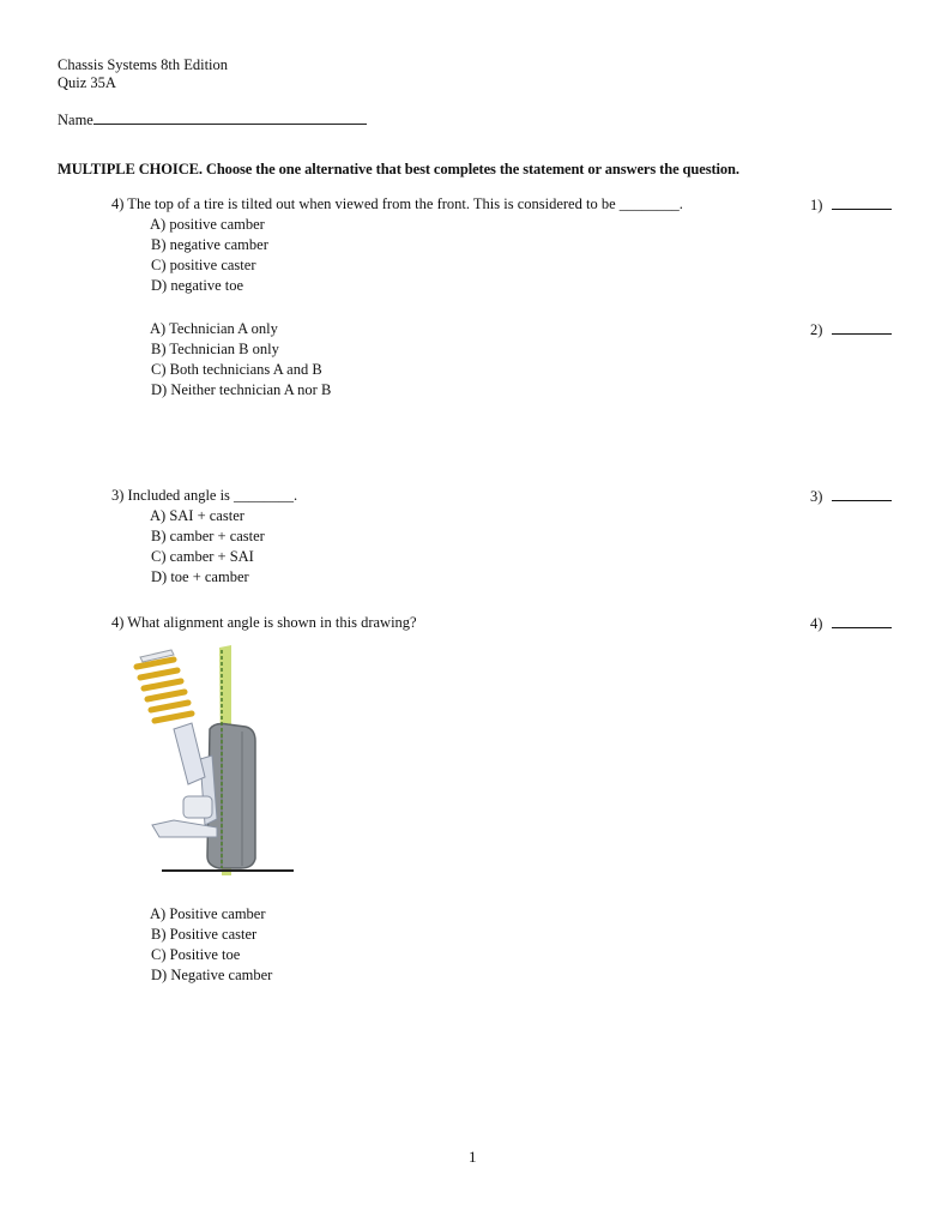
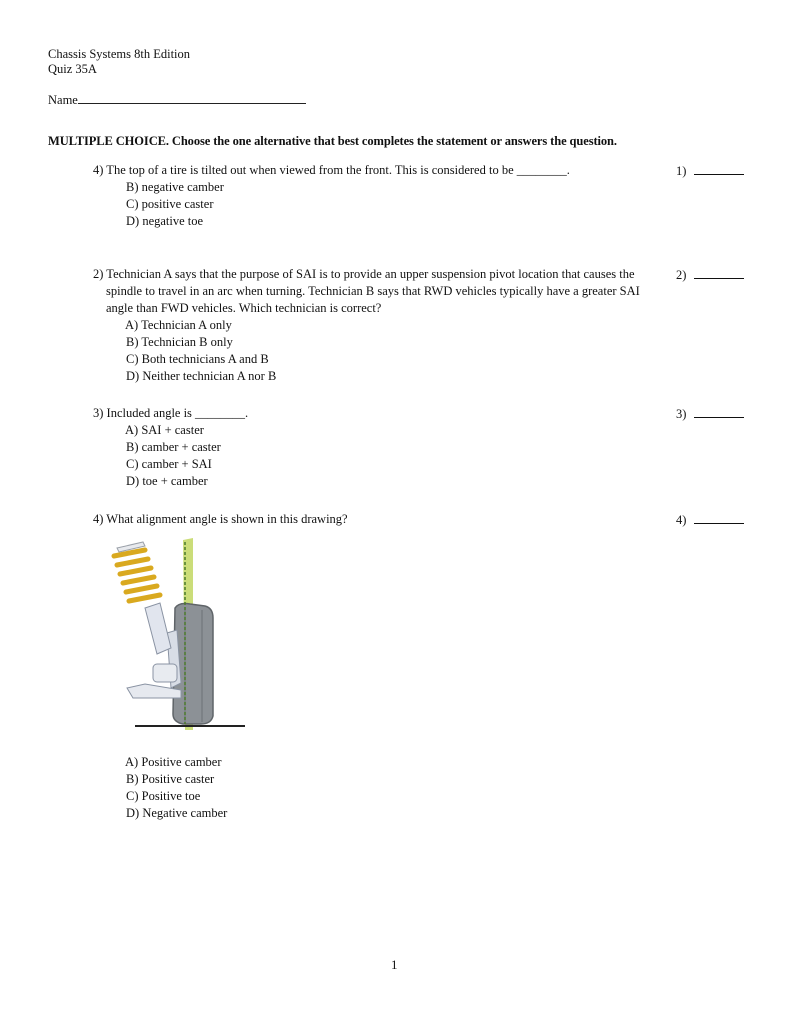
  Chassis Systems 8th Edition
  Quiz 35A
  Name
  MULTIPLE CHOICE. Choose the one alternative that best completes the statement or answers the question.
  4) The top of a tire is tilted out when viewed from the front. This is considered to be ________.
- A) positive camber
  B) negative camber
  C) positive caster
  D) negative toe
  1)
+ 2) Technician A says that the purpose of SAI is to provide an upper suspension pivot location that causes the spindle to travel in an arc when turning. Technician B says that RWD vehicles typically have a greater SAI angle than FWD vehicles. Which technician is correct?
  A) Technician A only
  B) Technician B only
  C) Both technicians A and B
  D) Neither technician A nor B
  2)
  3) Included angle is ________.
  A) SAI + caster
  B) camber + caster
  C) camber + SAI
  D) toe + camber
  3)
  4) What alignment angle is shown in this drawing?
  4)
  A) Positive camber
  B) Positive caster
  C) Positive toe
  D) Negative camber
  1
